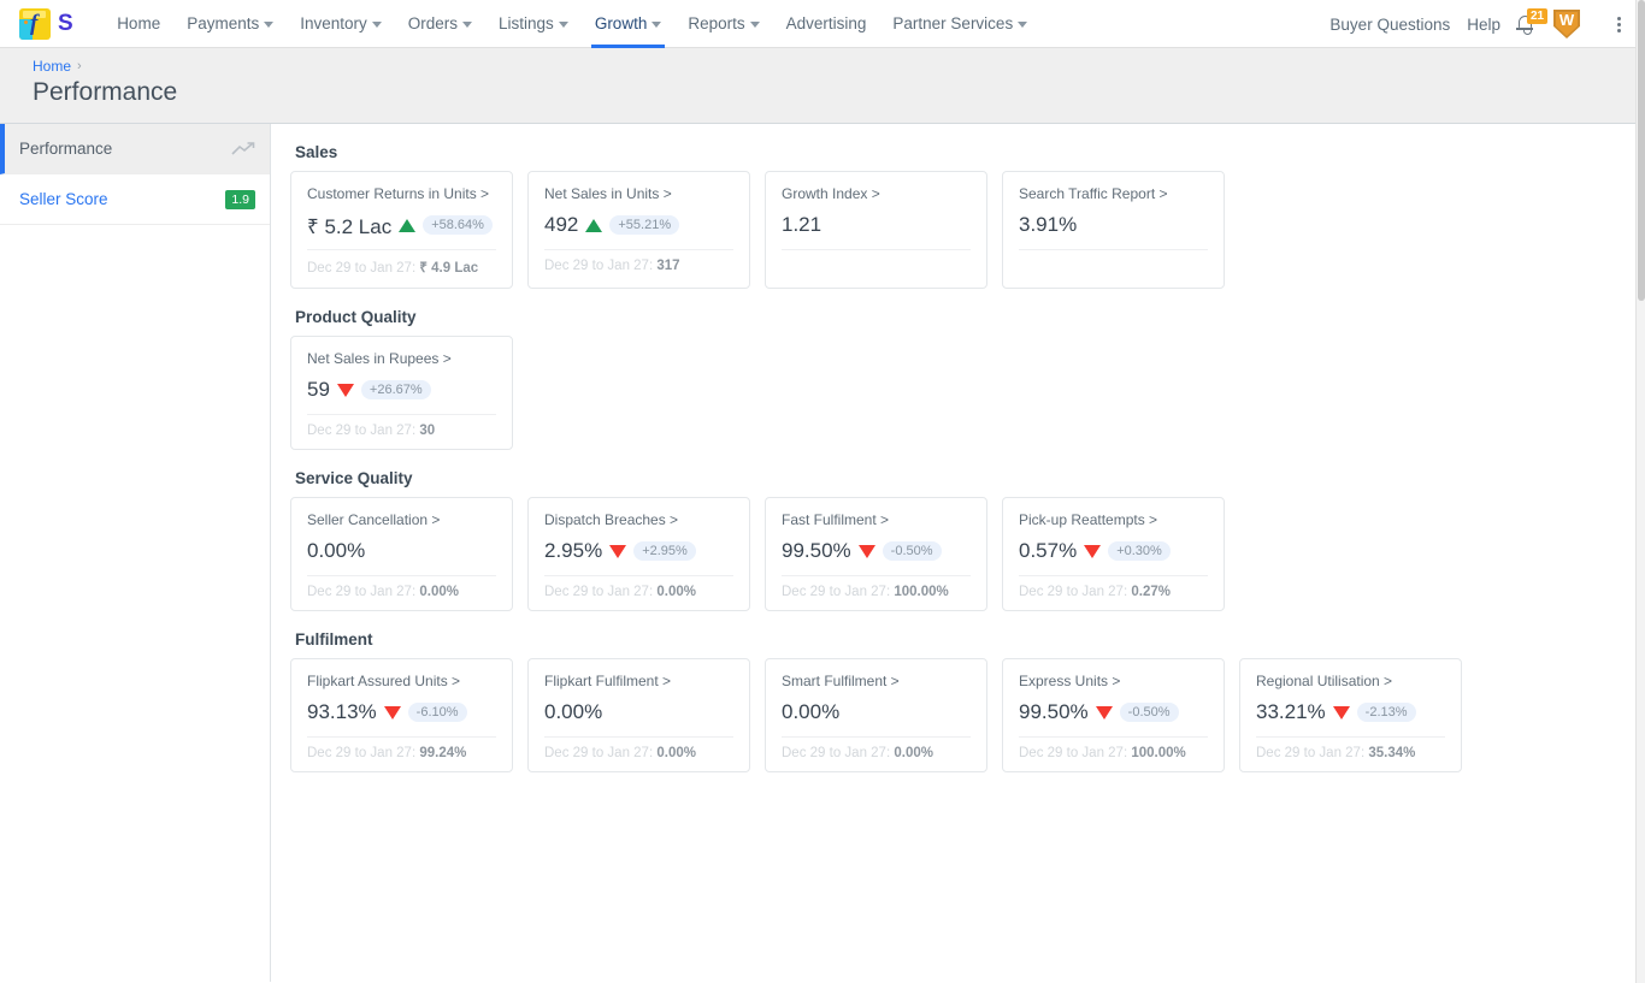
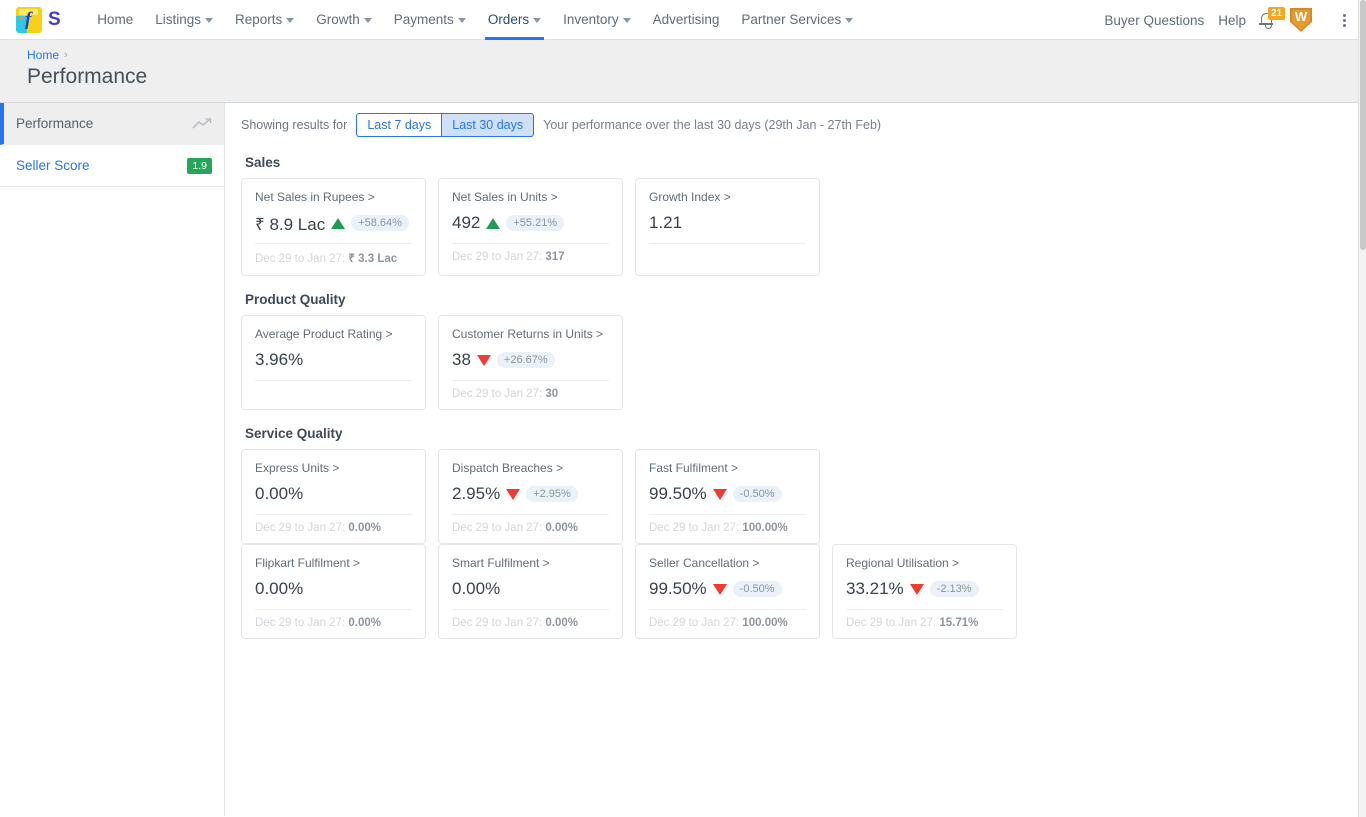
  f
  S
  Home
- Payments
+ Listings
- Inventory
+ Reports
- Orders
+ Growth
- Listings
+ Payments
- Growth
+ Orders
- Reports
+ Inventory
  Advertising
  Partner Services
  Buyer Questions
  Help
  21
  W
  Home
  ›
  Performance
  Performance
  Seller Score
  1.9
+ Showing results for
+ Last 7 days
+ Last 30 days
+ Your performance over the last 30 days (29th Jan - 27th Feb)
  Sales
- Customer Returns in Units >
+ Net Sales in Rupees >
- ₹ 5.2 Lac
+ ₹ 8.9 Lac
  +58.64%
- Dec 29 to Jan 27: ₹ 4.9 Lac
+ Dec 29 to Jan 27: ₹ 3.3 Lac
  Net Sales in Units >
  492
  +55.21%
  Dec 29 to Jan 27: 317
  Growth Index >
  1.21
- Search Traffic Report >
- 3.91%
  Product Quality
+ Average Product Rating >
+ 3.96%
- Net Sales in Rupees >
+ Customer Returns in Units >
- 59
+ 38
  +26.67%
  Dec 29 to Jan 27: 30
  Service Quality
- Seller Cancellation >
+ Express Units >
  0.00%
  Dec 29 to Jan 27: 0.00%
  Dispatch Breaches >
  2.95%
  +2.95%
  Dec 29 to Jan 27: 0.00%
  Fast Fulfilment >
  99.50%
  -0.50%
  Dec 29 to Jan 27: 100.00%
- Pick-up Reattempts >
- 0.57%
- +0.30%
- Dec 29 to Jan 27: 0.27%
- Fulfilment
- Flipkart Assured Units >
- 93.13%
- -6.10%
- Dec 29 to Jan 27: 99.24%
  Flipkart Fulfilment >
  0.00%
  Dec 29 to Jan 27: 0.00%
  Smart Fulfilment >
  0.00%
  Dec 29 to Jan 27: 0.00%
- Express Units >
+ Seller Cancellation >
  99.50%
  -0.50%
  Dec 29 to Jan 27: 100.00%
  Regional Utilisation >
  33.21%
  -2.13%
- Dec 29 to Jan 27: 35.34%
+ Dec 29 to Jan 27: 15.71%
